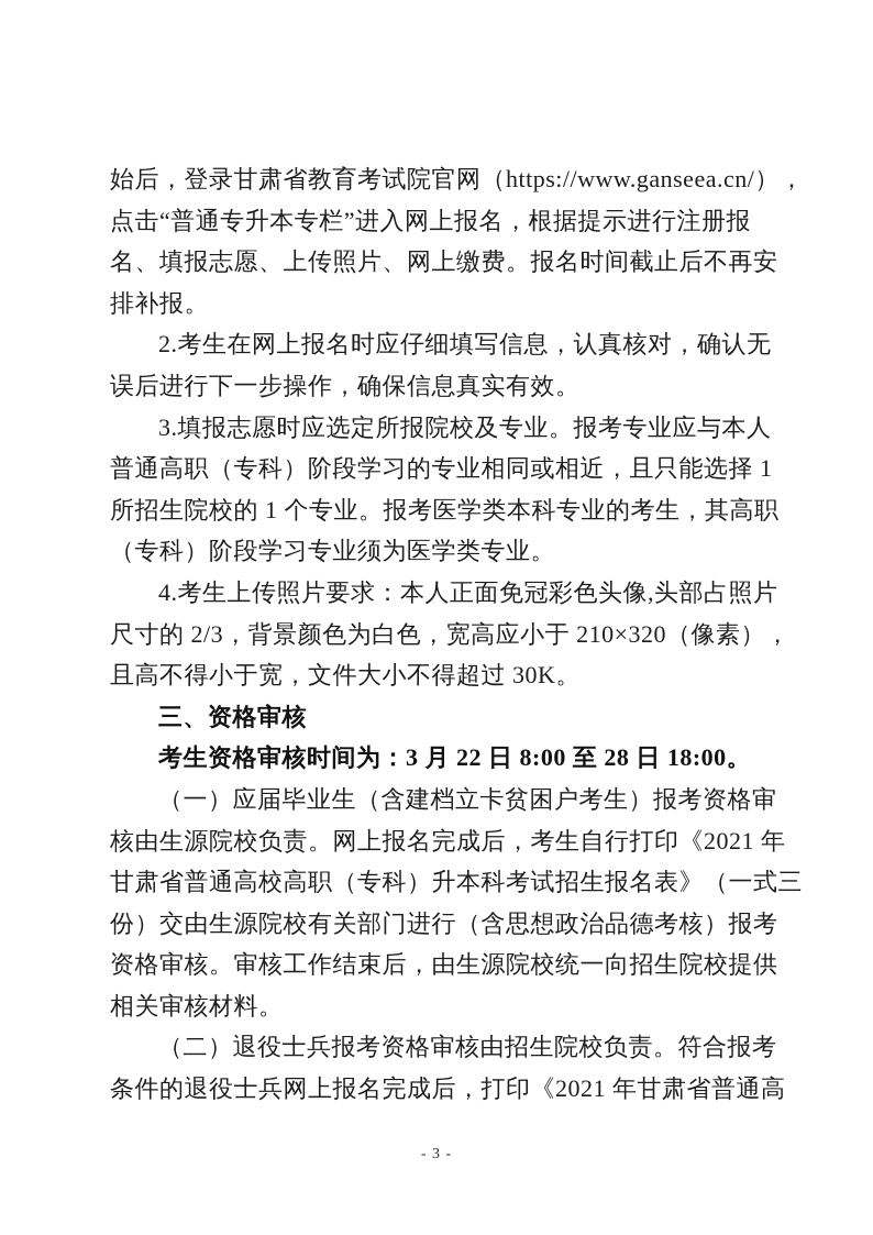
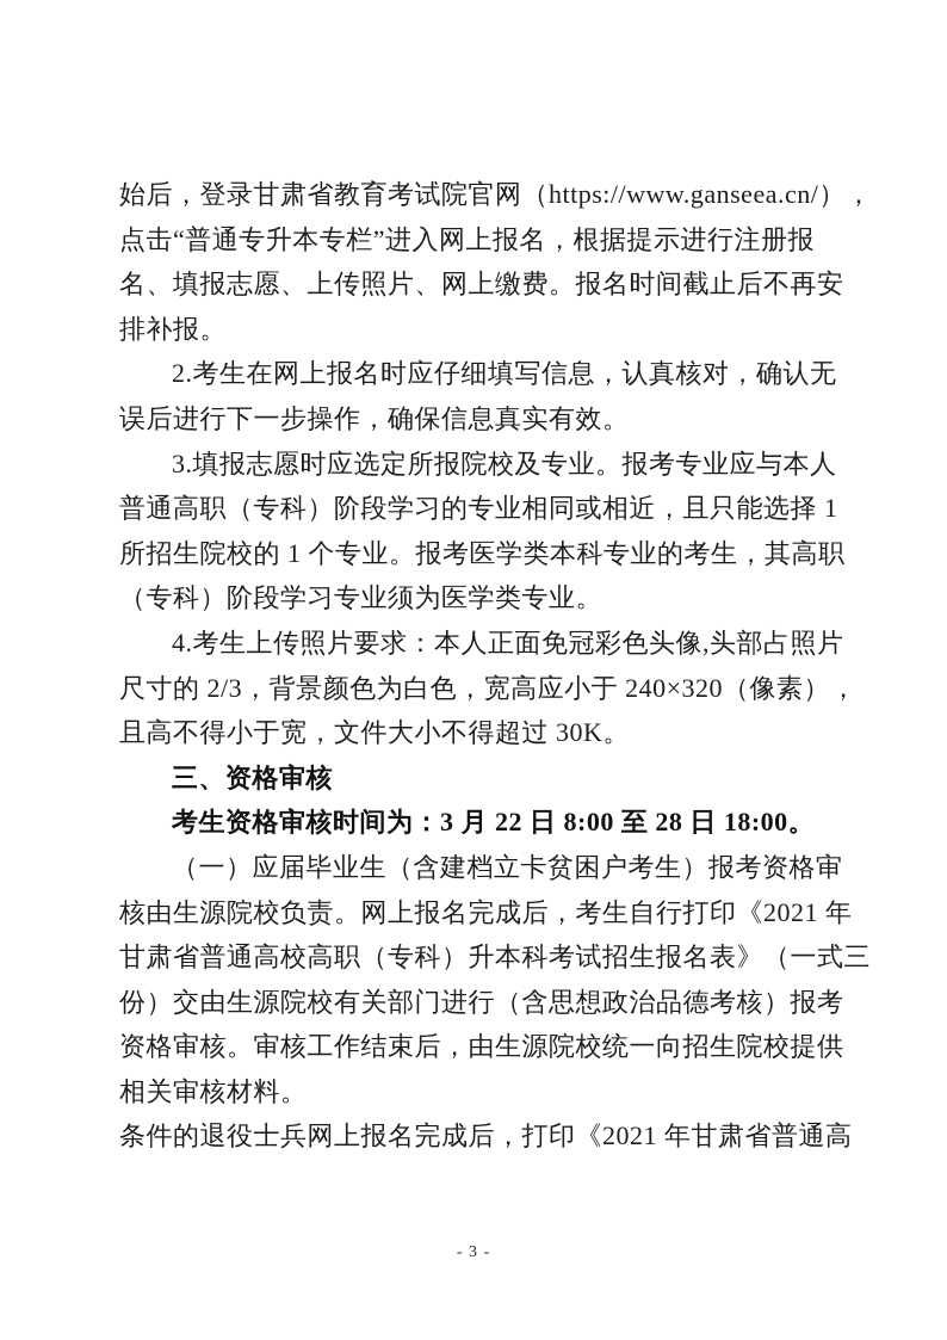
  始后，登录甘肃省教育考试院官网（https://www.ganseea.cn/），
  点击“普通专升本专栏”进入网上报名，根据提示进行注册报
  名、填报志愿、上传照片、网上缴费。报名时间截止后不再安
  排补报。
  2.考生在网上报名时应仔细填写信息，认真核对，确认无
  误后进行下一步操作，确保信息真实有效。
  3.填报志愿时应选定所报院校及专业。报考专业应与本人
  普通高职（专科）阶段学习的专业相同或相近，且只能选择 1
  所招生院校的 1 个专业。报考医学类本科专业的考生，其高职
  （专科）阶段学习专业须为医学类专业。
  4.考生上传照片要求：本人正面免冠彩色头像,头部占照片
- 尺寸的 2/3，背景颜色为白色，宽高应小于 210×320（像素），
+ 尺寸的 2/3，背景颜色为白色，宽高应小于 240×320（像素），
  且高不得小于宽，文件大小不得超过 30K。
  三、资格审核
  考生资格审核时间为：3 月 22 日 8:00 至 28 日 18:00。
  （一）应届毕业生（含建档立卡贫困户考生）报考资格审
  核由生源院校负责。网上报名完成后，考生自行打印《2021 年
  甘肃省普通高校高职（专科）升本科考试招生报名表》（一式三
  份）交由生源院校有关部门进行（含思想政治品德考核）报考
  资格审核。审核工作结束后，由生源院校统一向招生院校提供
  相关审核材料。
- （二）退役士兵报考资格审核由招生院校负责。符合报考
  条件的退役士兵网上报名完成后，打印《2021 年甘肃省普通高
  - 3 -
